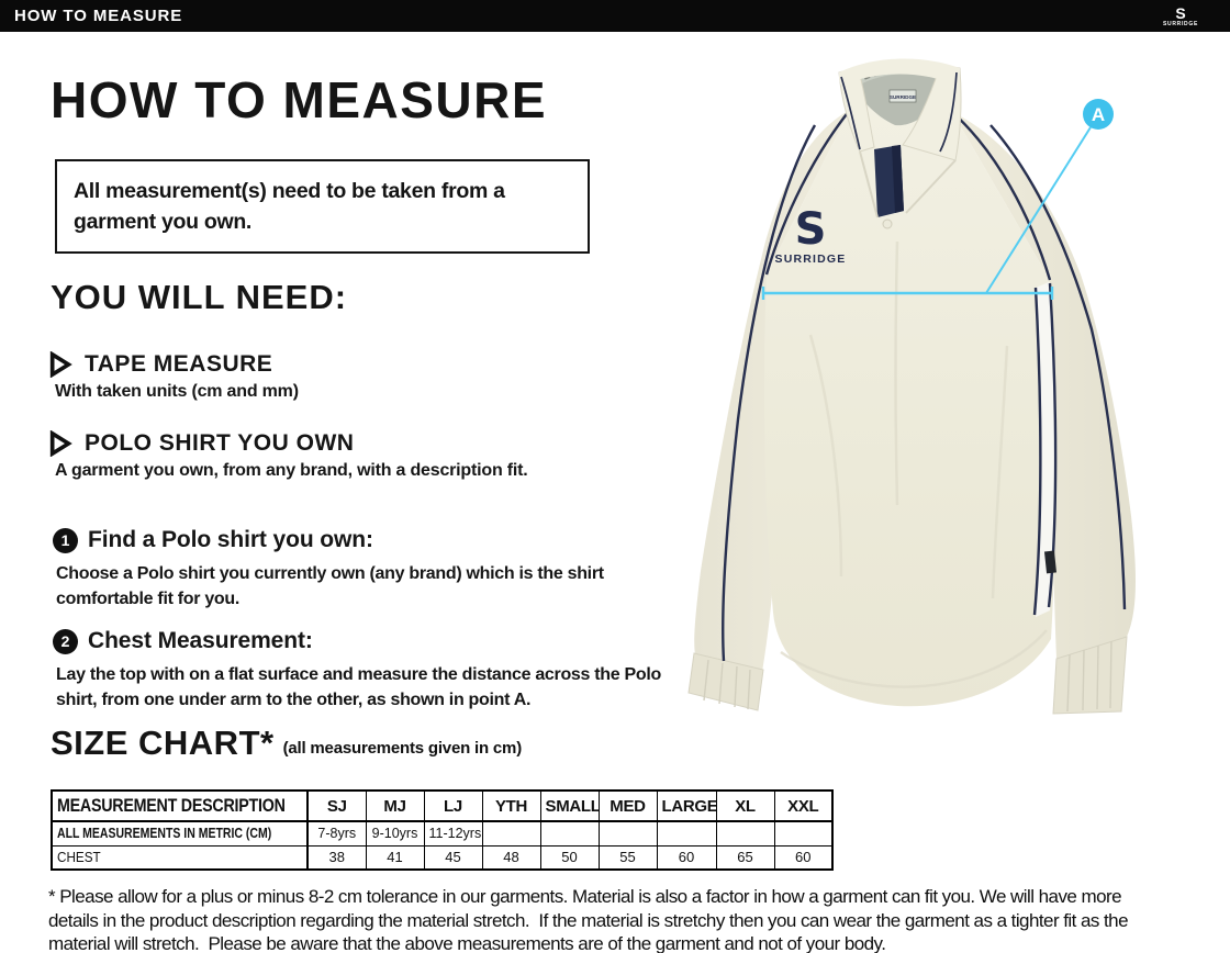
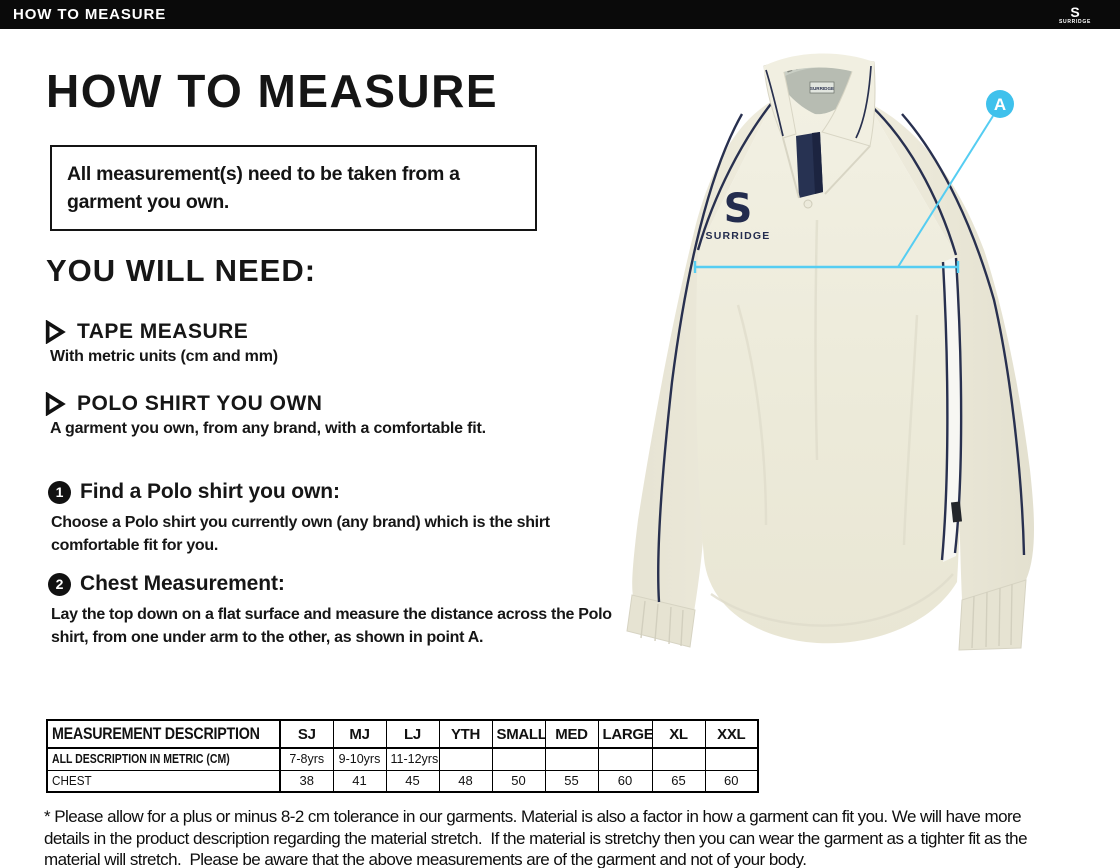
  HOW TO MEASURE
  S
  HOW TO MEASURE
  All measurement(s) need to be taken from a garment you own.
  YOU WILL NEED:
  TAPE MEASURE
- With taken units (cm and mm)
+ With metric units (cm and mm)
  POLO SHIRT YOU OWN
- A garment you own, from any brand, with a description fit.
+ A garment you own, from any brand, with a comfortable fit.
  1
  Find a Polo shirt you own:
  Choose a Polo shirt you currently own (any brand) which is the shirt comfortable fit for you.
  2
  Chest Measurement:
- Lay the top with on a flat surface and measure the distance across the Polo shirt, from one under arm to the other, as shown in point A.
+ Lay the top down on a flat surface and measure the distance across the Polo shirt, from one under arm to the other, as shown in point A.
- SIZE CHART*
- (all measurements given in cm)
  MEASUREMENT DESCRIPTION	SJ	MJ	LJ	YTH	SMALL	MED	LARGE	XL	XXL
- ALL MEASUREMENTS IN METRIC (CM)	7-8yrs	9-10yrs	11-12yrs
+ ALL DESCRIPTION IN METRIC (CM)	7-8yrs	9-10yrs	11-12yrs
  CHEST	38	41	45	48	50	55	60	65	60
  * Please allow for a plus or minus 8-2 cm tolerance in our garments. Material is also a factor in how a garment can fit you. We will have more details in the product description regarding the material stretch. If the material is stretchy then you can wear the garment as a tighter fit as the material will stretch. Please be aware that the above measurements are of the garment and not of your body.
  S
  SURRIDGE
  A
